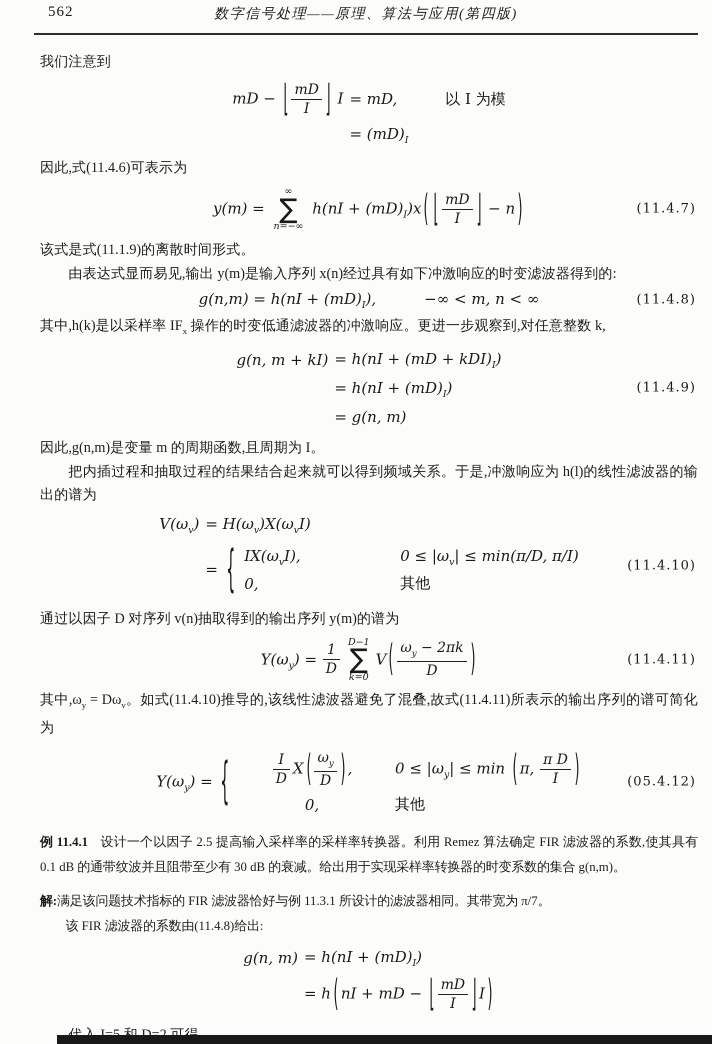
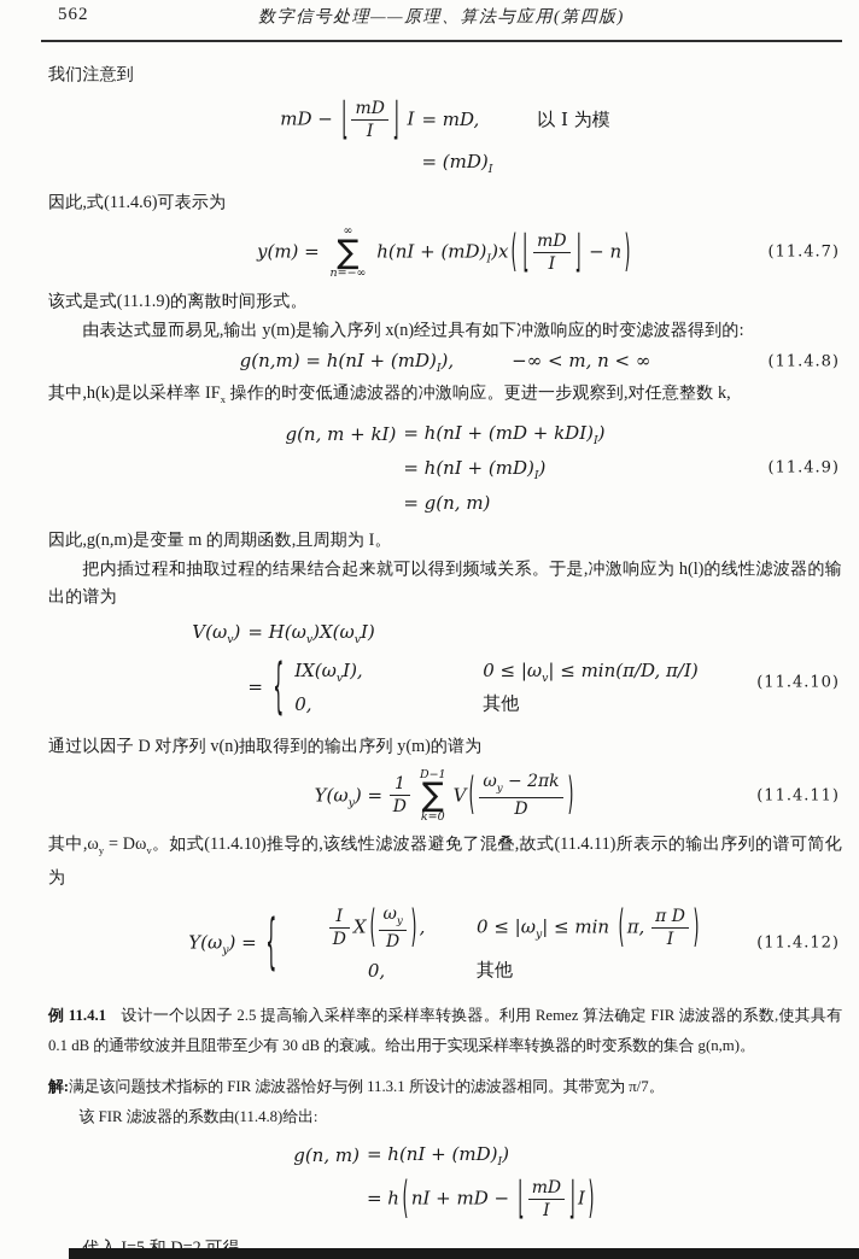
  562
  数字信号处理——原理、算法与应用(第四版)
  我们注意到
  mD − ⌊ mDI⌋ I	= mD, 以 I 为模
  	= (mD)I
  因此,式(11.4.6)可表示为
  y(m) =
  ∞
  ∑
  n=−∞
  h(nI + (mD)I)x
  (
  ⌊
  mD
  I
  ⌋
  − n
  )
  (11.4.7)
  该式是式(11.1.9)的离散时间形式。
  由表达式显而易见,输出 y(m)是输入序列 x(n)经过具有如下冲激响应的时变滤波器得到的:
  g(n,m) = h(nI + (mD)I), −∞ < m, n < ∞
  (11.4.8)
  其中,h(k)是以采样率 IFx 操作的时变低通滤波器的冲激响应。更进一步观察到,对任意整数 k,
  g(n, m + kI)	= h(nI + (mD + kDI)I)
  	= h(nI + (mD)I)
  	= g(n, m)
  (11.4.9)
  因此,g(n,m)是变量 m 的周期函数,且周期为 I。
  把内插过程和抽取过程的结果结合起来就可以得到频域关系。于是,冲激响应为 h(l)的线性滤波器的输出的谱为
  V(ωv)	= H(ωv)X(ωvI)
  	= { IX(ωvI), 0 ≤ |ωv| ≤ min(π/D, π/I)0, 其他
  (11.4.10)
  通过以因子 D 对序列 v(n)抽取得到的输出序列 y(m)的谱为
  Y(ωy) =
  1
  D
  D−1
  ∑
  k=0
  V
  (
  ωy − 2πk
  D
  )
  (11.4.11)
  其中,ωy = Dωv。如式(11.4.10)推导的,该线性滤波器避免了混叠,故式(11.4.11)所表示的输出序列的谱可简化为
  Y(ωy) =
  {
  I
  D
  X
  (
  ωy
  D
  )
  ,
  0 ≤ |ωy| ≤ min
  (
  π,
  π D
  I
  )
  0,
  其他
- (05.4.12)
+ (11.4.12)
  例 11.4.1 设计一个以因子 2.5 提高输入采样率的采样率转换器。利用 Remez 算法确定 FIR 滤波器的系数,使其具有 0.1 dB 的通带纹波并且阻带至少有 30 dB 的衰减。给出用于实现采样率转换器的时变系数的集合 g(n,m)。
  解:满足该问题技术指标的 FIR 滤波器恰好与例 11.3.1 所设计的滤波器相同。其带宽为 π/7。
  该 FIR 滤波器的系数由(11.4.8)给出:
  g(n, m)	= h(nI + (mD)I)
  	= h ( nI + mD − ⌊ mDI⌋ I )
